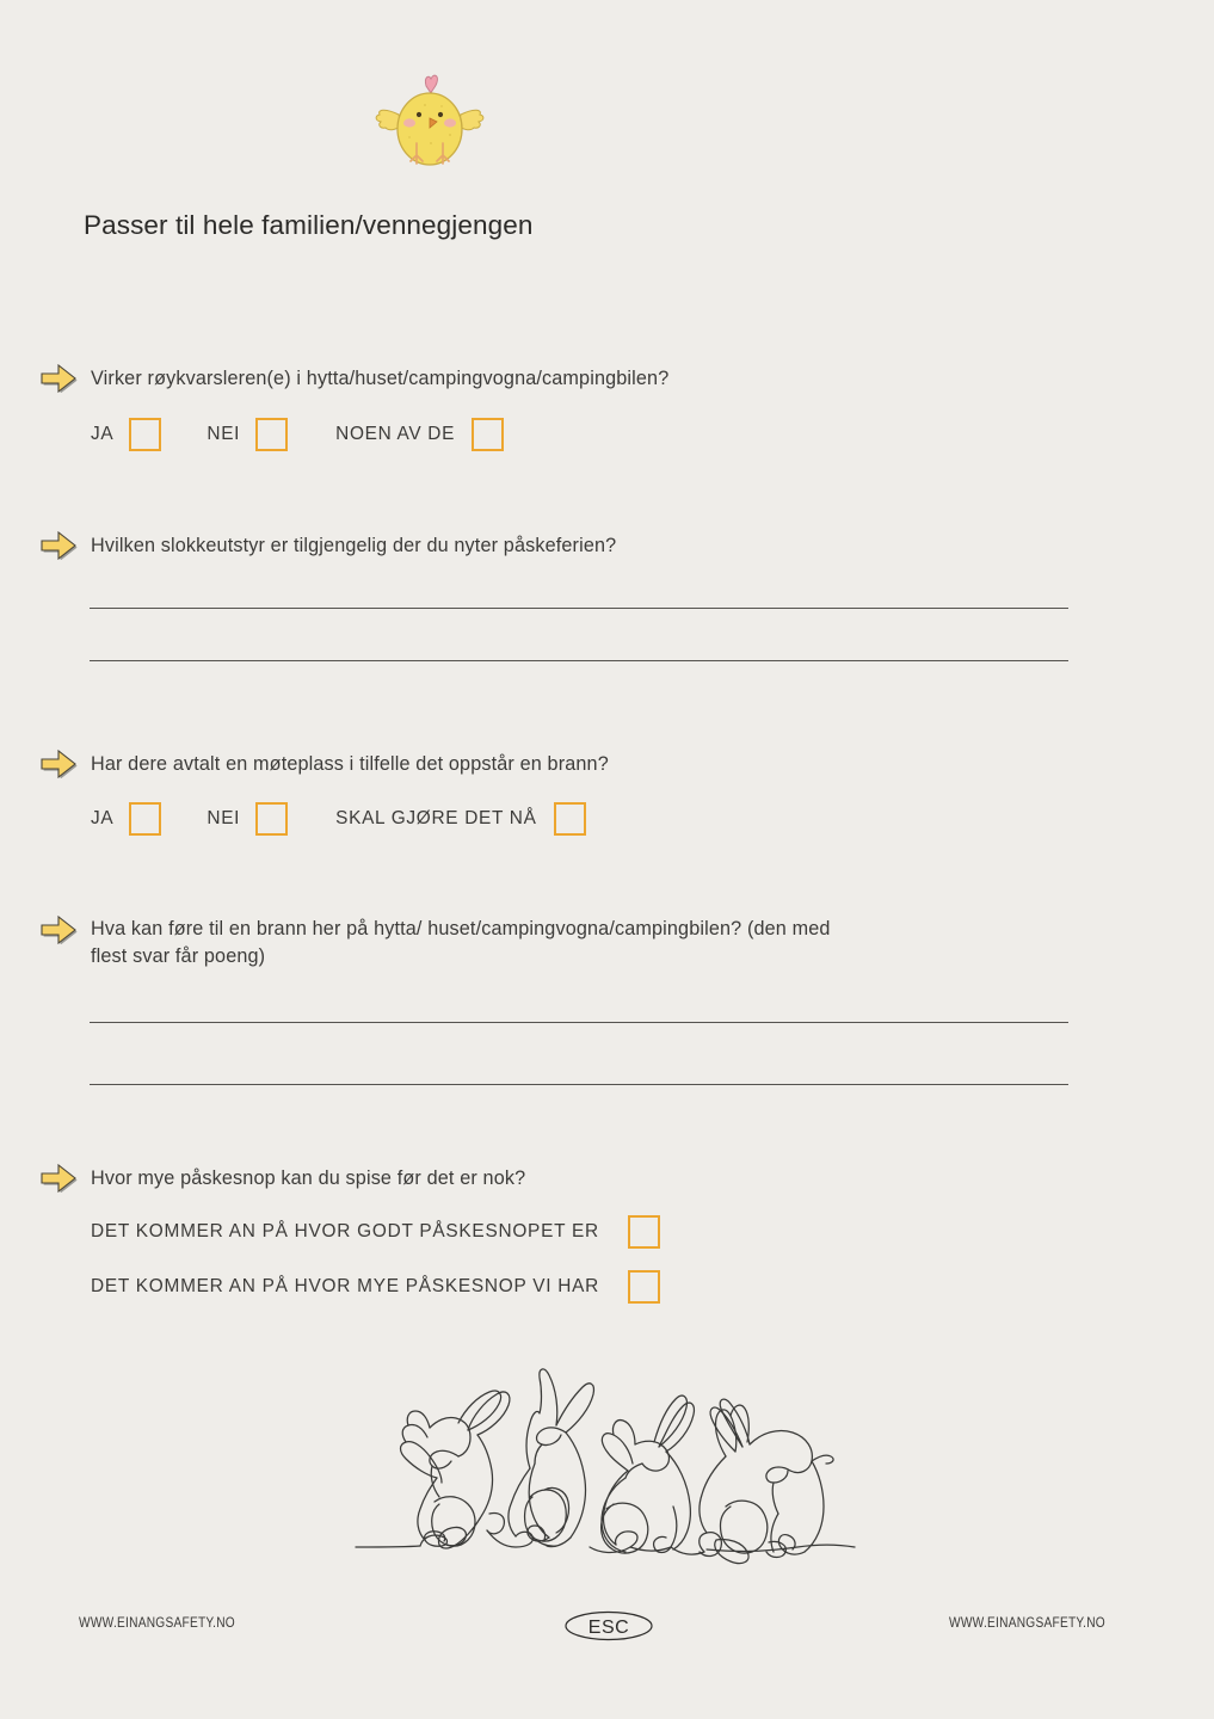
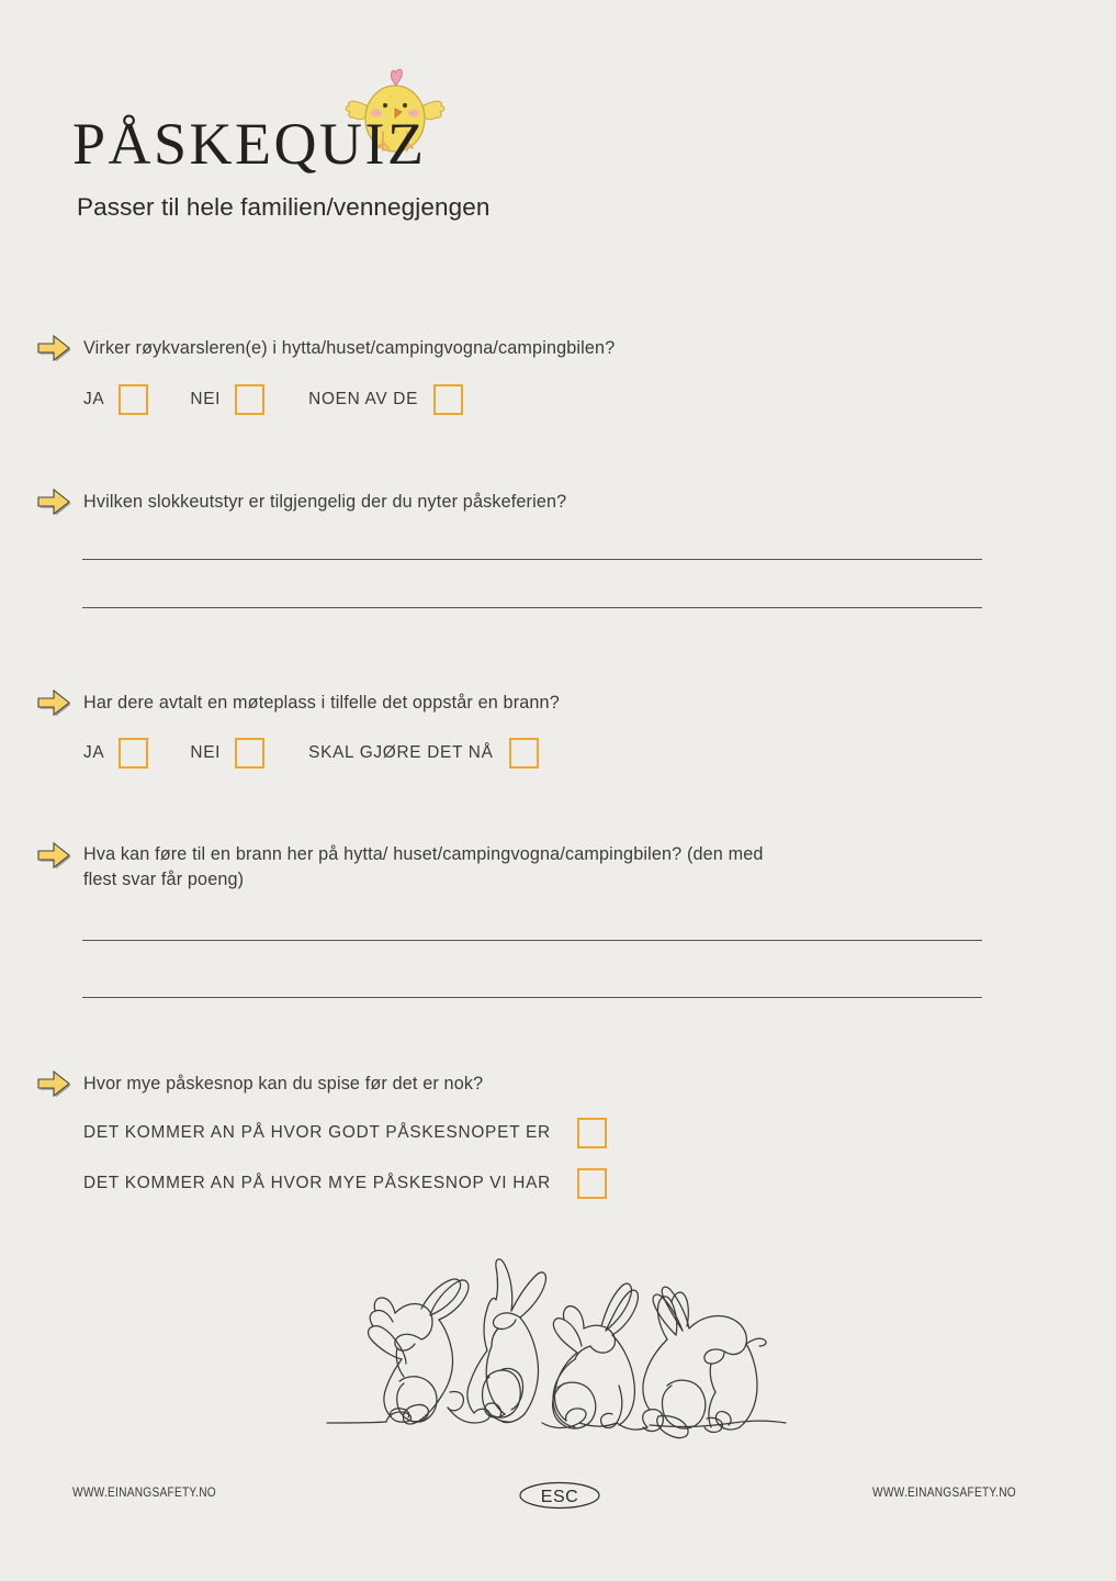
+ PÅSKEQUIZ
  Passer til hele familien/vennegjengen
  Virker røykvarsleren(e) i hytta/huset/campingvogna/campingbilen?
  JA
  NEI
  NOEN AV DE
  Hvilken slokkeutstyr er tilgjengelig der du nyter påskeferien?
  Har dere avtalt en møteplass i tilfelle det oppstår en brann?
  JA
  NEI
  SKAL GJØRE DET NÅ
  Hva kan føre til en brann her på hytta/ huset/campingvogna/campingbilen? (den med
  flest svar får poeng)
  Hvor mye påskesnop kan du spise før det er nok?
  DET KOMMER AN PÅ HVOR GODT PÅSKESNOPET ER
  DET KOMMER AN PÅ HVOR MYE PÅSKESNOP VI HAR
  WWW.EINANGSAFETY.NO
  ESC
  WWW.EINANGSAFETY.NO
